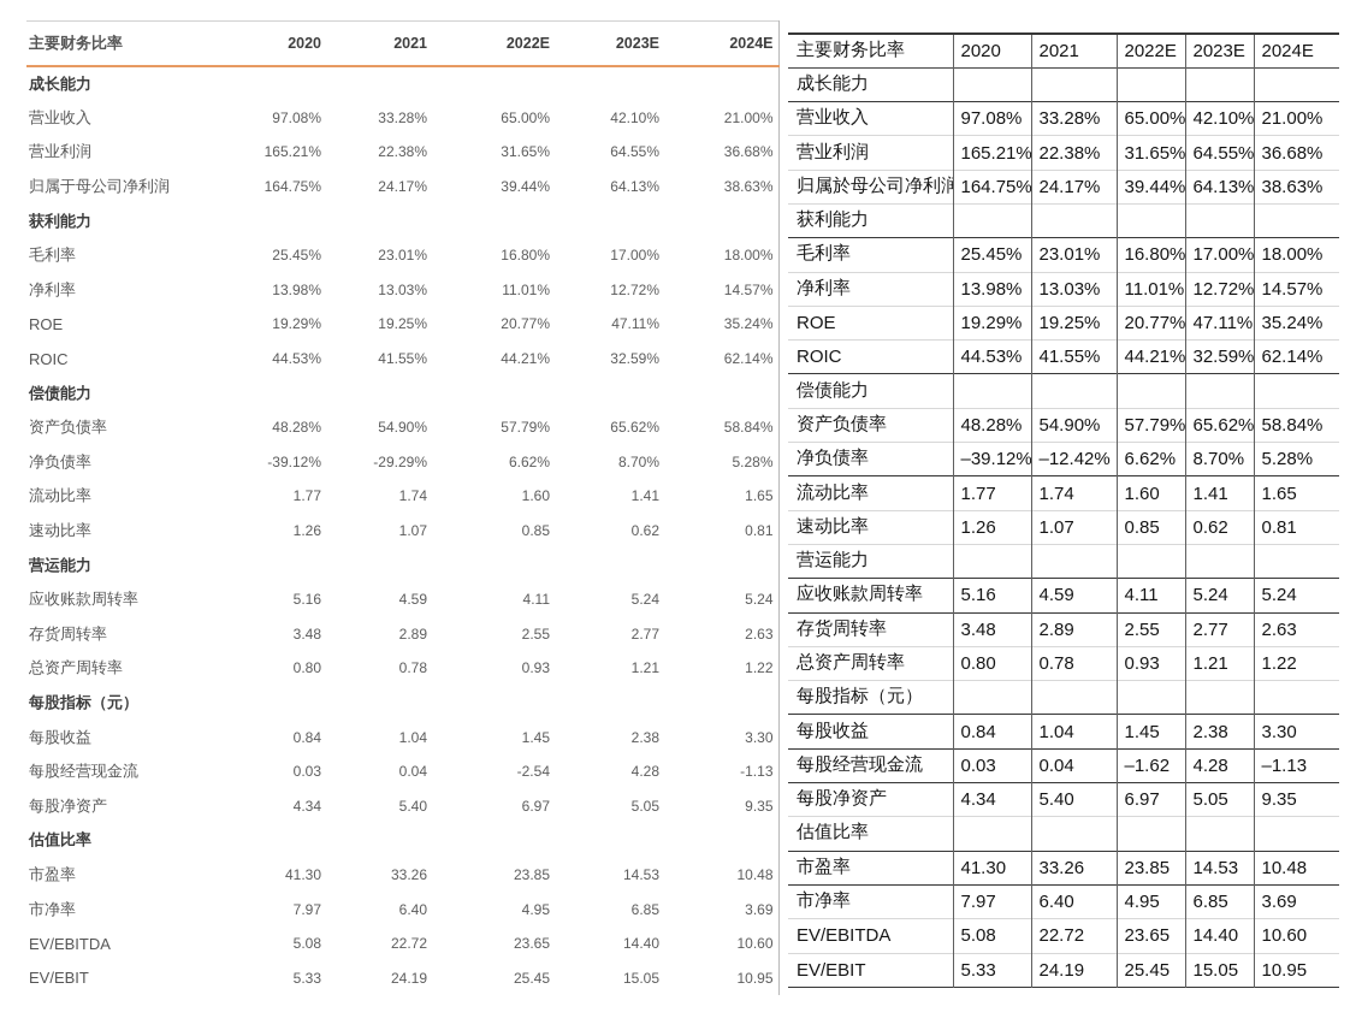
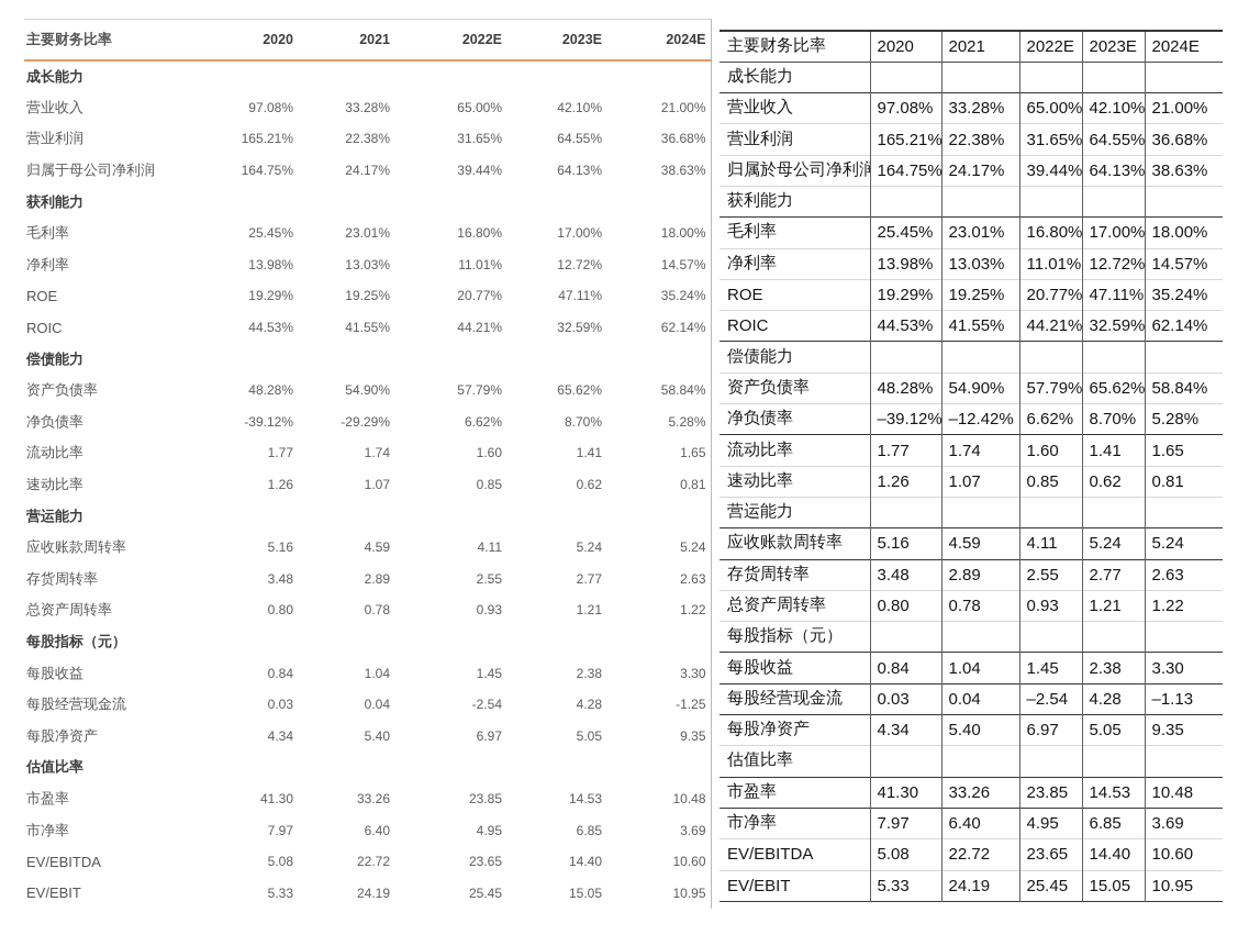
  主要财务比率	2020	2021	2022E	2023E	2024E
  成长能力
  营业收入	97.08%	33.28%	65.00%	42.10%	21.00%
  营业利润	165.21%	22.38%	31.65%	64.55%	36.68%
  归属于母公司净利润	164.75%	24.17%	39.44%	64.13%	38.63%
  获利能力
  毛利率	25.45%	23.01%	16.80%	17.00%	18.00%
  净利率	13.98%	13.03%	11.01%	12.72%	14.57%
  ROE	19.29%	19.25%	20.77%	47.11%	35.24%
  ROIC	44.53%	41.55%	44.21%	32.59%	62.14%
  偿债能力
  资产负债率	48.28%	54.90%	57.79%	65.62%	58.84%
  净负债率	-39.12%	-29.29%	6.62%	8.70%	5.28%
  流动比率	1.77	1.74	1.60	1.41	1.65
  速动比率	1.26	1.07	0.85	0.62	0.81
  营运能力
  应收账款周转率	5.16	4.59	4.11	5.24	5.24
  存货周转率	3.48	2.89	2.55	2.77	2.63
  总资产周转率	0.80	0.78	0.93	1.21	1.22
  每股指标（元）
  每股收益	0.84	1.04	1.45	2.38	3.30
- 每股经营现金流	0.03	0.04	-2.54	4.28	-1.13
+ 每股经营现金流	0.03	0.04	-2.54	4.28	-1.25
  每股净资产	4.34	5.40	6.97	5.05	9.35
  估值比率
  市盈率	41.30	33.26	23.85	14.53	10.48
  市净率	7.97	6.40	4.95	6.85	3.69
  EV/EBITDA	5.08	22.72	23.65	14.40	10.60
  EV/EBIT	5.33	24.19	25.45	15.05	10.95
  主要财务比率	2020	2021	2022E	2023E	2024E
  成长能力
  营业收入	97.08%	33.28%	65.00%	42.10%	21.00%
  营业利润	165.21%	22.38%	31.65%	64.55%	36.68%
  归属於母公司净利润	164.75%	24.17%	39.44%	64.13%	38.63%
  获利能力
  毛利率	25.45%	23.01%	16.80%	17.00%	18.00%
  净利率	13.98%	13.03%	11.01%	12.72%	14.57%
  ROE	19.29%	19.25%	20.77%	47.11%	35.24%
  ROIC	44.53%	41.55%	44.21%	32.59%	62.14%
  偿债能力
  资产负债率	48.28%	54.90%	57.79%	65.62%	58.84%
  净负债率	–39.12%	–12.42%	6.62%	8.70%	5.28%
  流动比率	1.77	1.74	1.60	1.41	1.65
  速动比率	1.26	1.07	0.85	0.62	0.81
  营运能力
  应收账款周转率	5.16	4.59	4.11	5.24	5.24
  存货周转率	3.48	2.89	2.55	2.77	2.63
  总资产周转率	0.80	0.78	0.93	1.21	1.22
  每股指标（元）
  每股收益	0.84	1.04	1.45	2.38	3.30
- 每股经营现金流	0.03	0.04	–1.62	4.28	–1.13
+ 每股经营现金流	0.03	0.04	–2.54	4.28	–1.13
  每股净资产	4.34	5.40	6.97	5.05	9.35
  估值比率
  市盈率	41.30	33.26	23.85	14.53	10.48
  市净率	7.97	6.40	4.95	6.85	3.69
  EV/EBITDA	5.08	22.72	23.65	14.40	10.60
  EV/EBIT	5.33	24.19	25.45	15.05	10.95
